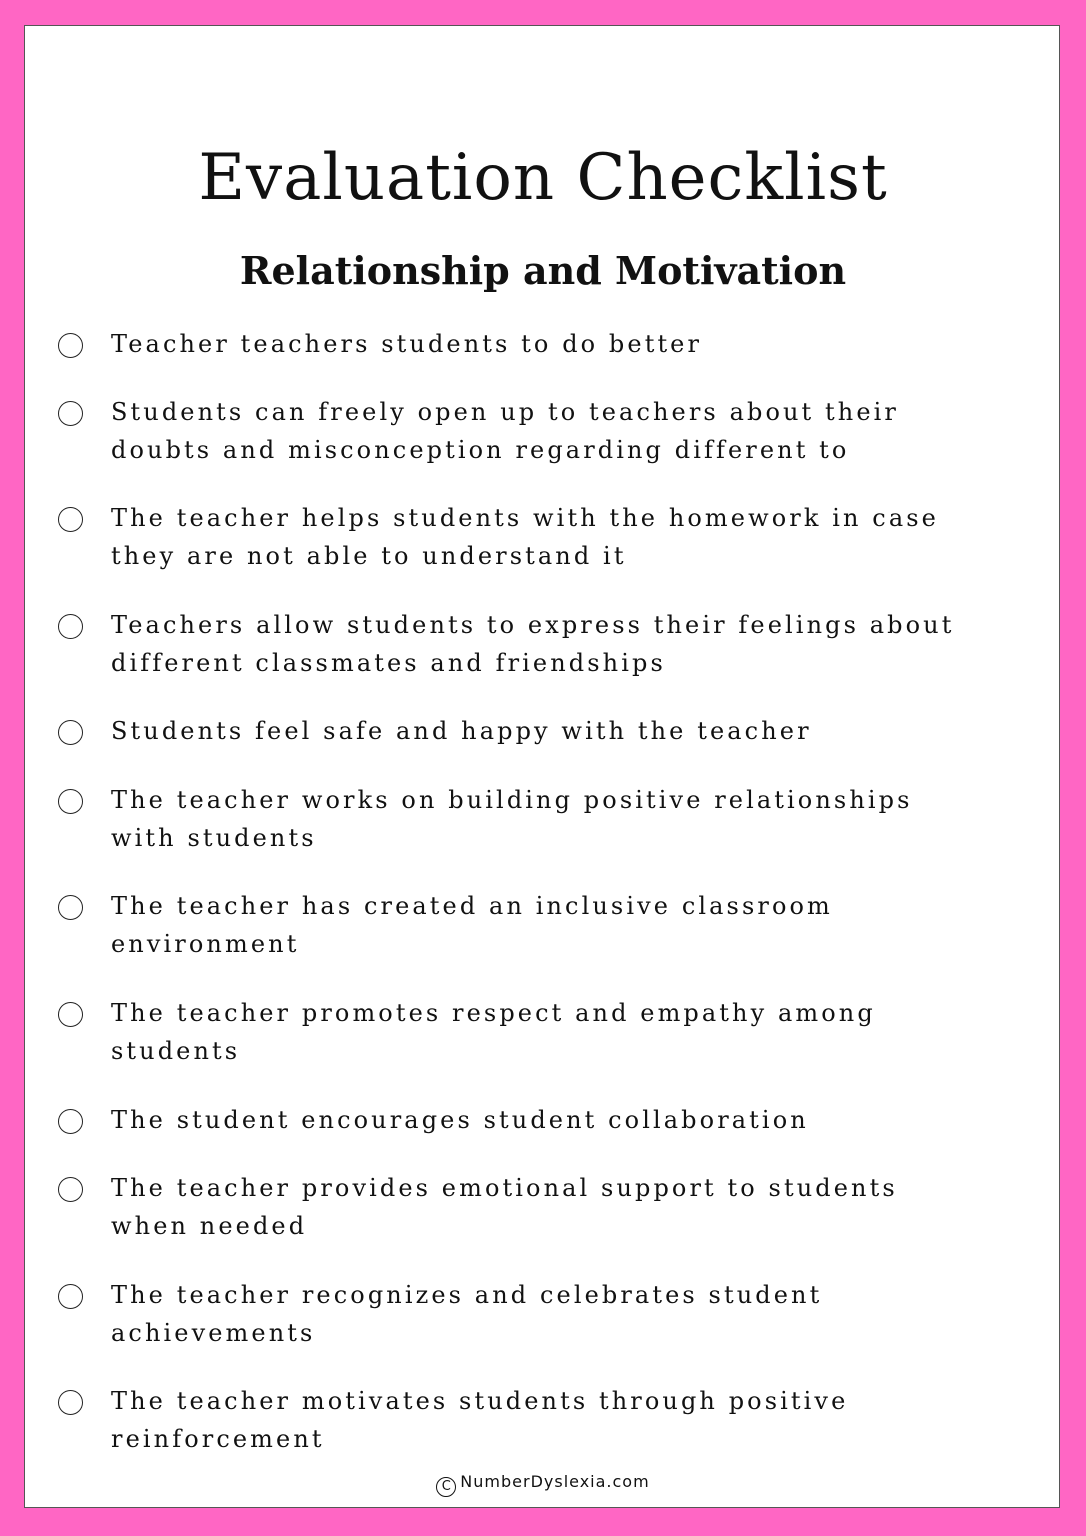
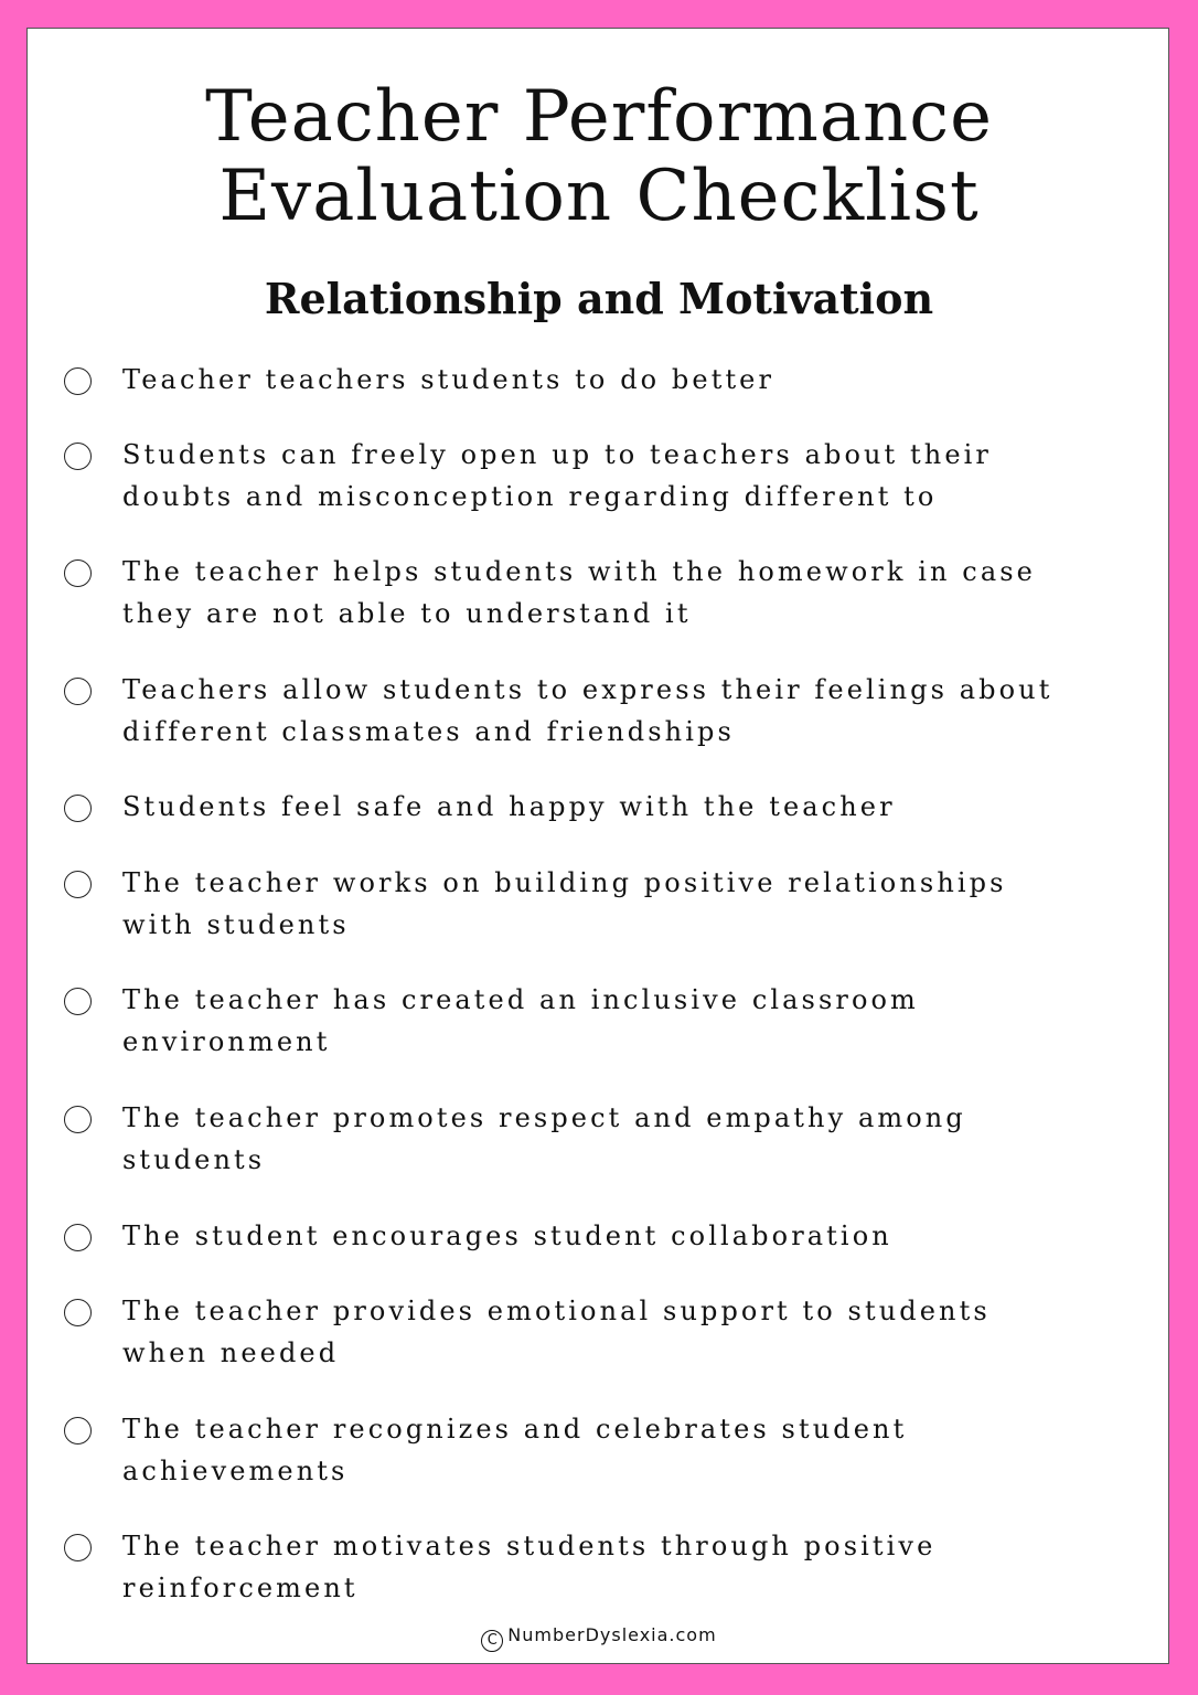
+ Teacher Performance
  Evaluation Checklist
  Relationship and Motivation
  Teacher teachers students to do better
  Students can freely open up to teachers about their
  doubts and misconception regarding different to
  The teacher helps students with the homework in case
  they are not able to understand it
  Teachers allow students to express their feelings about
  different classmates and friendships
  Students feel safe and happy with the teacher
  The teacher works on building positive relationships
  with students
  The teacher has created an inclusive classroom
  environment
  The teacher promotes respect and empathy among
  students
  The student encourages student collaboration
  The teacher provides emotional support to students
  when needed
  The teacher recognizes and celebrates student
  achievements
  The teacher motivates students through positive
  reinforcement
  C NumberDyslexia.com
